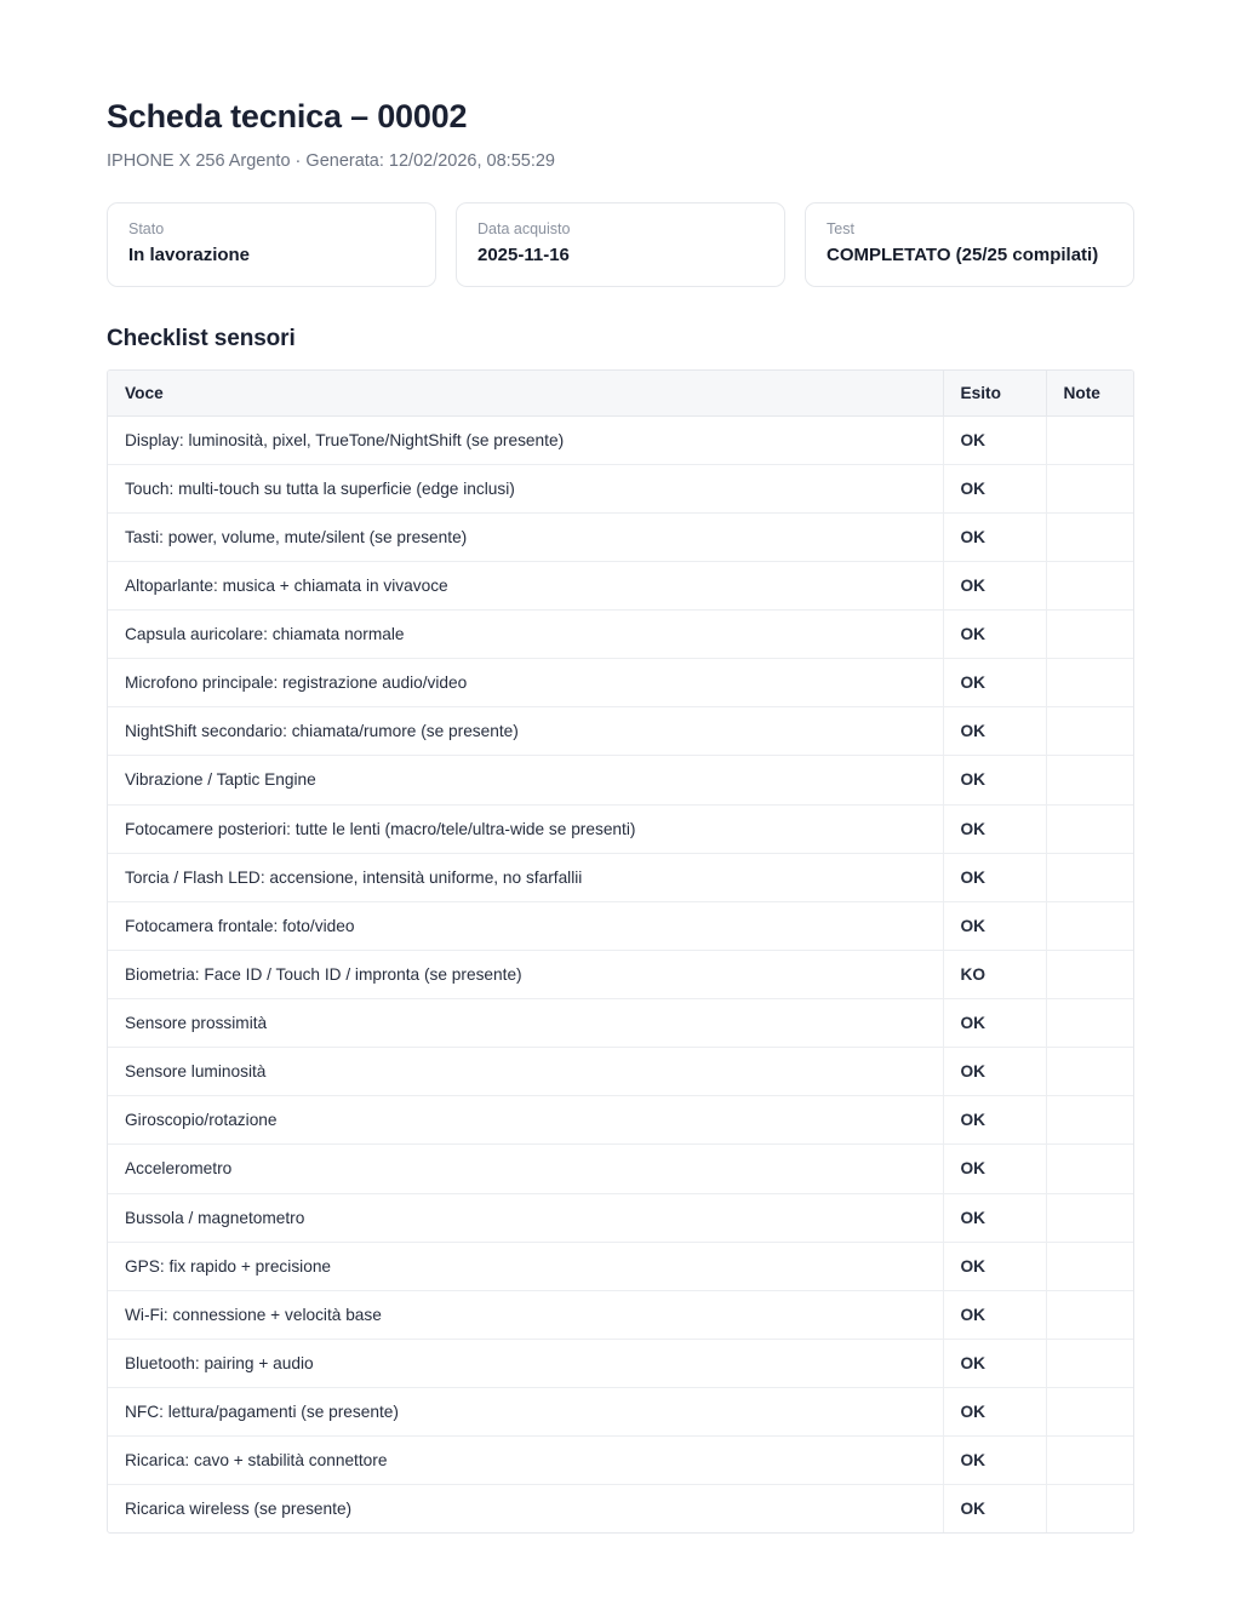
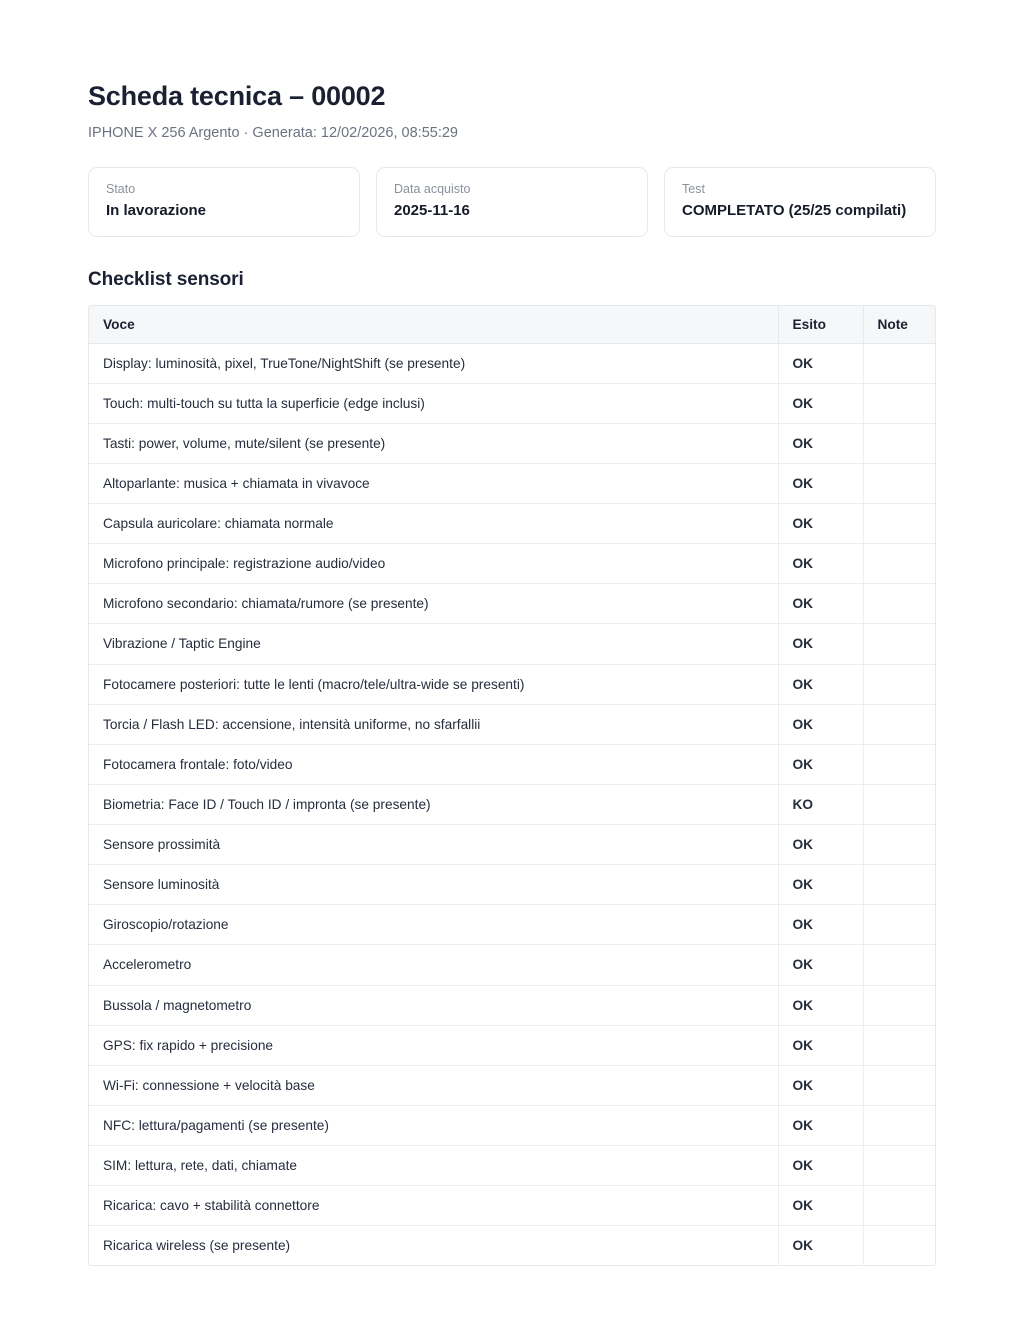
  Scheda tecnica – 00002
  IPHONE X 256 Argento · Generata: 12/02/2026, 08:55:29
  Stato
  In lavorazione
  Data acquisto
  2025-11-16
  Test
  COMPLETATO (25/25 compilati)
  Checklist sensori
  Voce	Esito	Note
  Display: luminosità, pixel, TrueTone/NightShift (se presente)	OK
  Touch: multi-touch su tutta la superficie (edge inclusi)	OK
  Tasti: power, volume, mute/silent (se presente)	OK
  Altoparlante: musica + chiamata in vivavoce	OK
  Capsula auricolare: chiamata normale	OK
  Microfono principale: registrazione audio/video	OK
- NightShift secondario: chiamata/rumore (se presente)	OK
+ Microfono secondario: chiamata/rumore (se presente)	OK
  Vibrazione / Taptic Engine	OK
  Fotocamere posteriori: tutte le lenti (macro/tele/ultra-wide se presenti)	OK
  Torcia / Flash LED: accensione, intensità uniforme, no sfarfallii	OK
  Fotocamera frontale: foto/video	OK
  Biometria: Face ID / Touch ID / impronta (se presente)	KO
  Sensore prossimità	OK
  Sensore luminosità	OK
  Giroscopio/rotazione	OK
  Accelerometro	OK
  Bussola / magnetometro	OK
  GPS: fix rapido + precisione	OK
  Wi-Fi: connessione + velocità base	OK
- Bluetooth: pairing + audio	OK
  NFC: lettura/pagamenti (se presente)	OK
+ SIM: lettura, rete, dati, chiamate	OK
  Ricarica: cavo + stabilità connettore	OK
  Ricarica wireless (se presente)	OK
